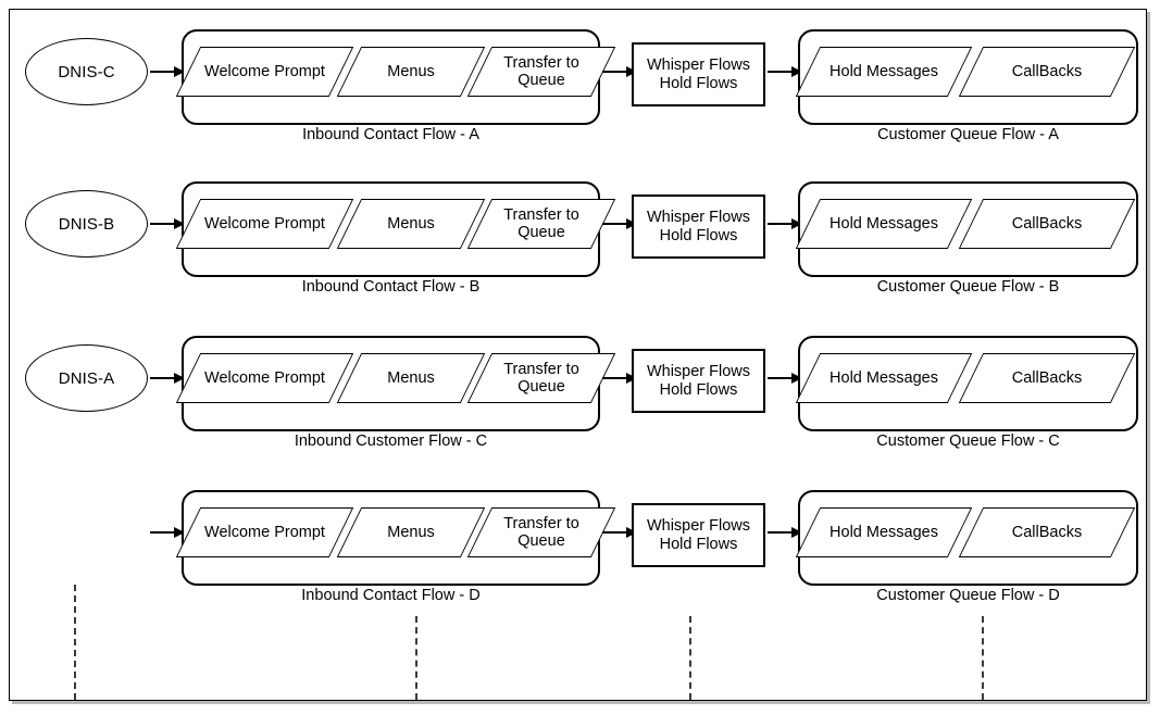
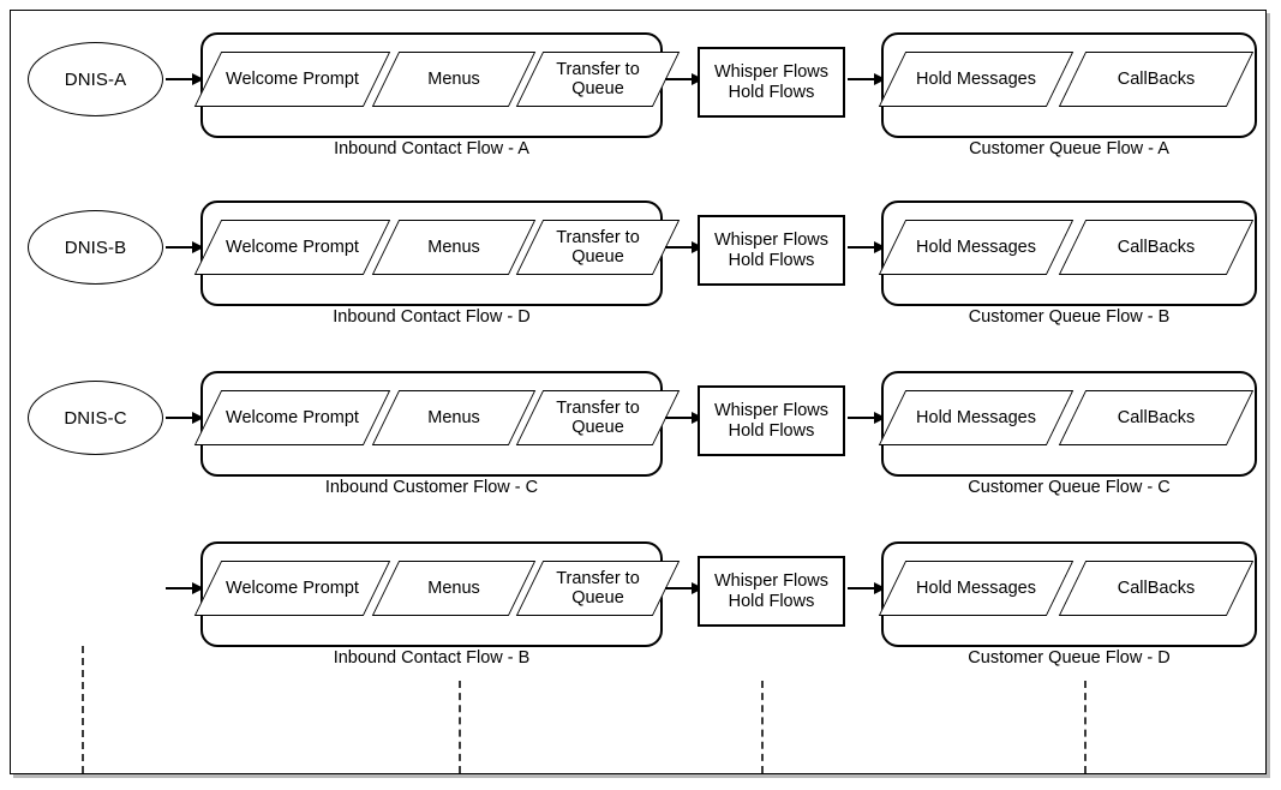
- DNIS-C
+ DNIS-A
  Welcome Prompt
  Menus
  Transfer to
  Queue
  Inbound Contact Flow - A
  Whisper Flows
  Hold Flows
  Hold Messages
  CallBacks
  Customer Queue Flow - A
  DNIS-B
  Welcome Prompt
  Menus
  Transfer to
  Queue
- Inbound Contact Flow - B
+ Inbound Contact Flow - D
  Whisper Flows
  Hold Flows
  Hold Messages
  CallBacks
  Customer Queue Flow - B
- DNIS-A
+ DNIS-C
  Welcome Prompt
  Menus
  Transfer to
  Queue
  Inbound Customer Flow - C
  Whisper Flows
  Hold Flows
  Hold Messages
  CallBacks
  Customer Queue Flow - C
  Welcome Prompt
  Menus
  Transfer to
  Queue
- Inbound Contact Flow - D
+ Inbound Contact Flow - B
  Whisper Flows
  Hold Flows
  Hold Messages
  CallBacks
  Customer Queue Flow - D
